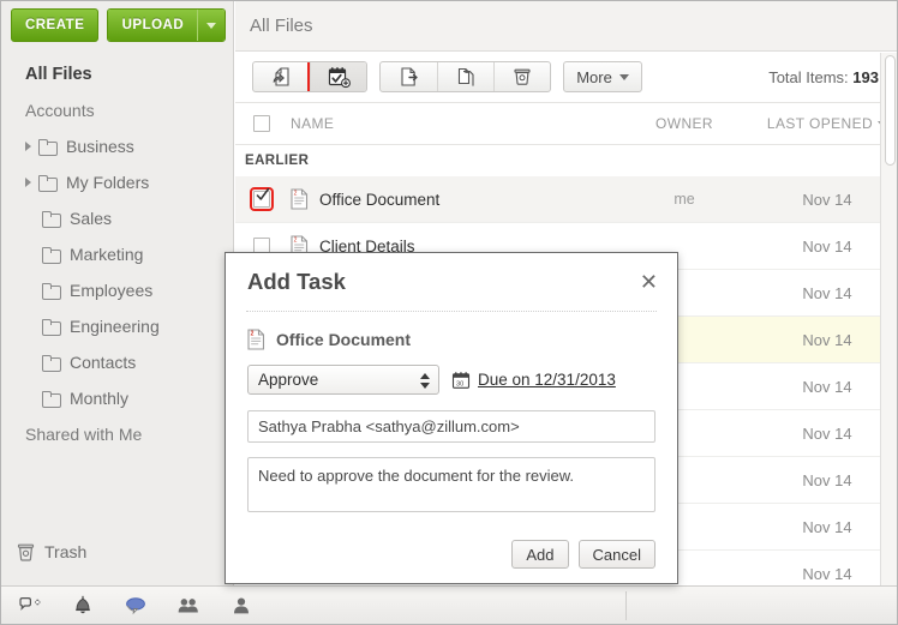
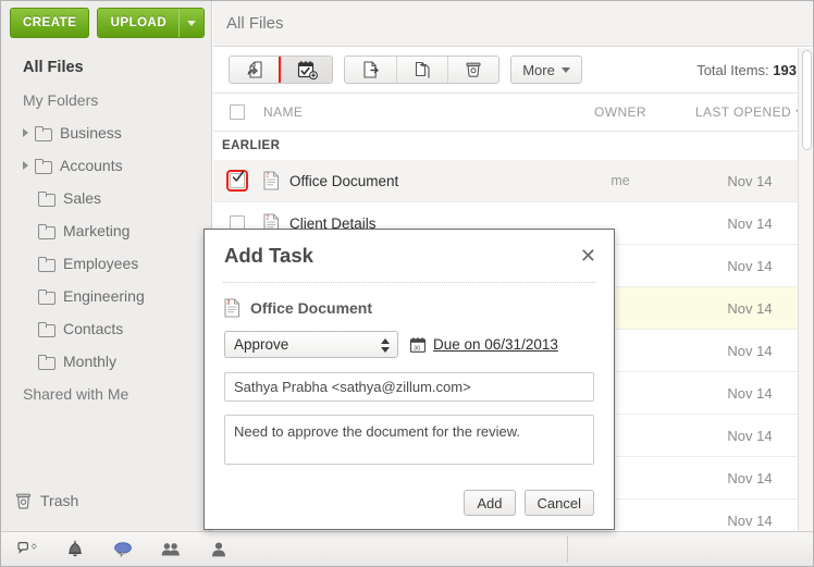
  CREATE
  UPLOAD
  All Files
- Accounts
+ My Folders
  Business
- My Folders
+ Accounts
  Sales
  Marketing
  Employees
  Engineering
  Contacts
  Monthly
  Shared with Me
  Trash
  All Files
  More
  Total Items: 193
  NAME
  OWNER
  LAST OPENED
  EARLIER
  Office Document
  me
  Nov 14
  Client Details
  Nov 14
  Nov 14
  Nov 14
  Nov 14
  Nov 14
  Nov 14
  Nov 14
  Nov 14
  Add Task
  ✕
  Office Document
  Approve
- Due on 12/31/2013
+ Due on 06/31/2013
  Sathya Prabha <sathya@zillum.com> Need to approve the document for the review.
  Add
  Cancel
